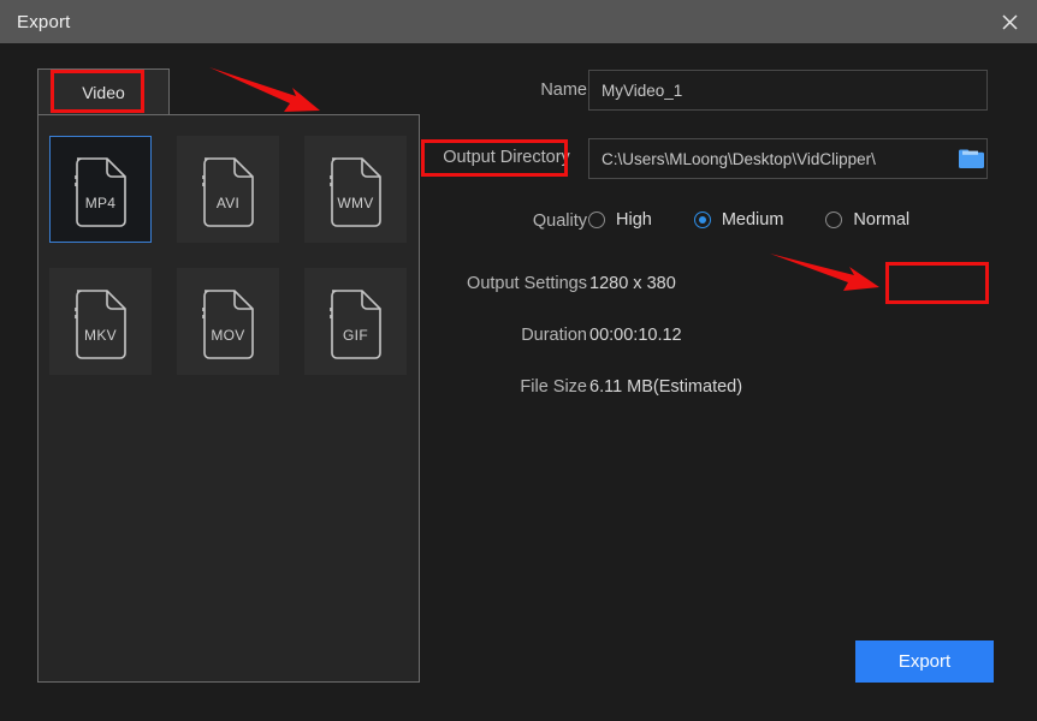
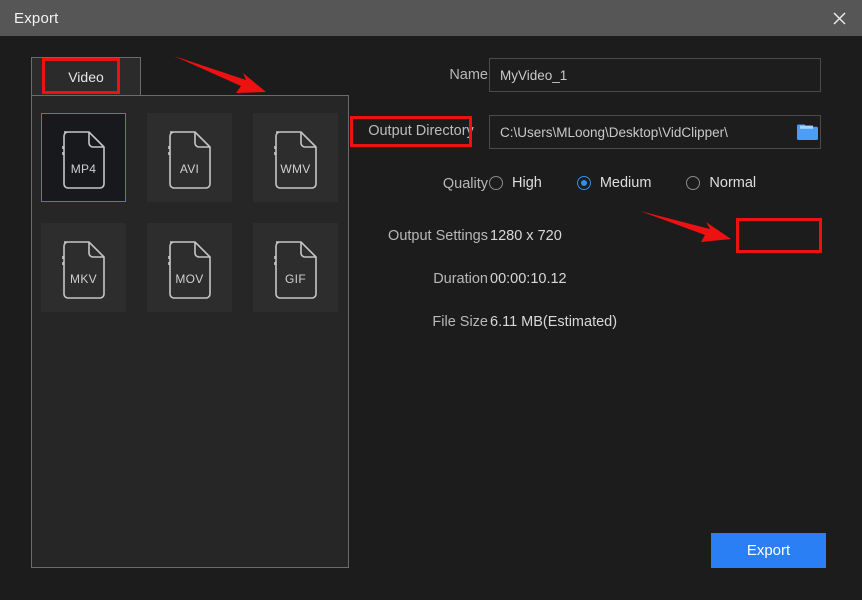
  Export
  Video
  MP4
  AVI
  WMV
  MKV
  MOV
  GIF
  Name
  MyVideo_1
  Output Directory
  C:\Users\MLoong\Desktop\VidClipper\
  Quality
  High
  Medium
  Normal
  Output Settings
- 1280 x 380
+ 1280 x 720
  Duration
  00:00:10.12
  File Size
  6.11 MB(Estimated)
  Export
